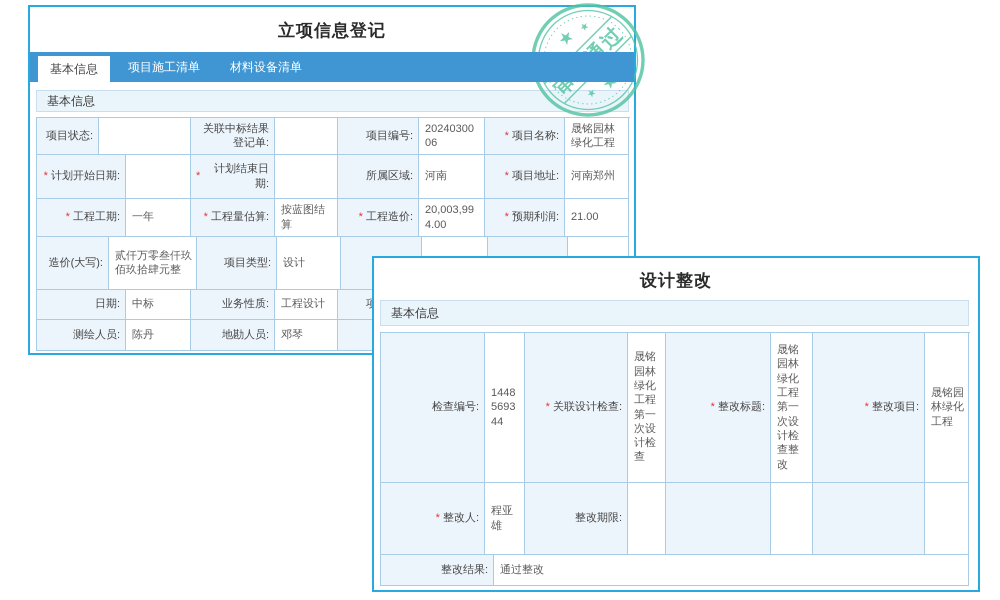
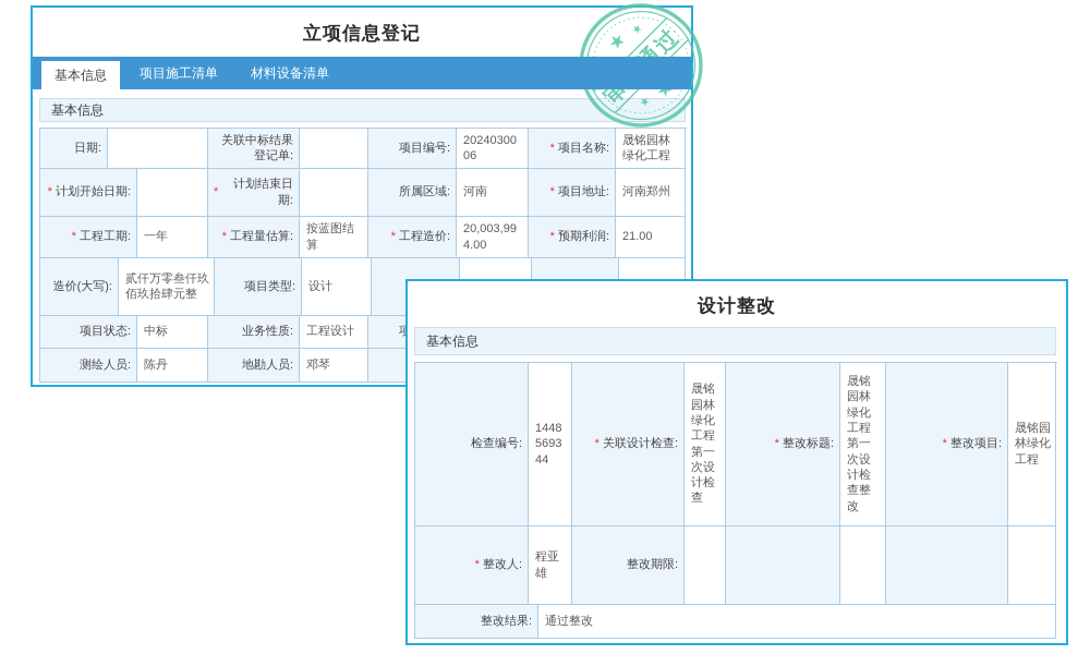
  立项信息登记
  基本信息
  项目施工清单
  材料设备清单
  基本信息
- 项目状态:
+ 日期:
  关联中标结果登记单:
  项目编号:
  2024030006
  *
  项目名称:
  晟铭园林绿化工程
  *
  计划开始日期:
  *
  计划结束日期:
  所属区域:
  河南
  *
  项目地址:
  河南郑州
  *
  工程工期:
  一年
  *
  工程量估算:
  按蓝图结算
  *
  工程造价:
  20,003,994.00
  *
  预期利润:
  21.00
  造价(大写):
  贰仟万零叁仟玖佰玖拾肆元整
  项目类型:
  设计
- 日期:
+ 项目状态:
  中标
  业务性质:
  工程设计
  测绘人员:
  陈丹
  地勘人员:
  邓琴
  设计整改
  基本信息
  检查编号:
  1448569344
  *
  关联设计检查:
  晟铭园林绿化工程第一次设计检查
  *
  整改标题:
  晟铭园林绿化工程第一次设计检查整改
  *
  整改项目:
  晟铭园林绿化工程
  *
  整改人:
  程亚雄
  整改期限:
  整改结果:
  通过整改
